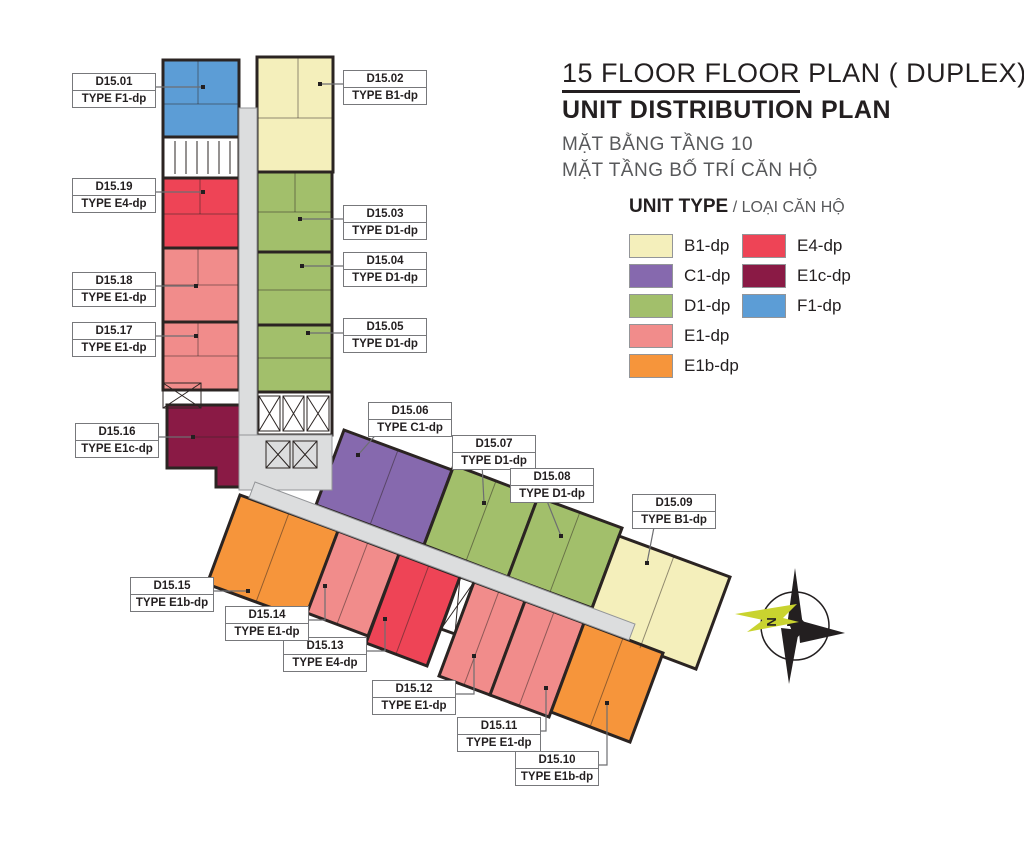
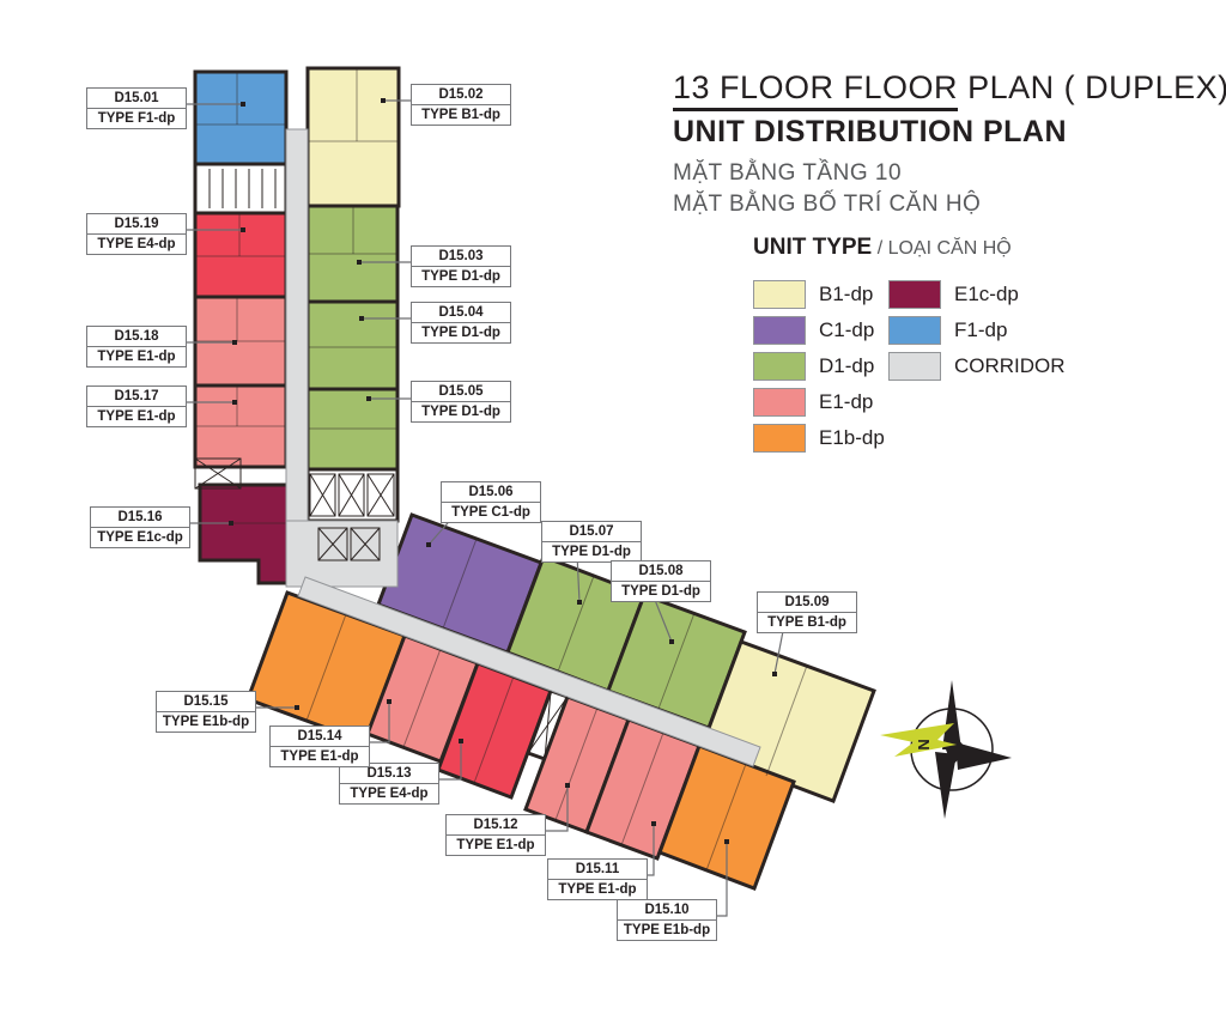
- 15 FLOOR FLOOR PLAN ( DUPLEX)
+ 13 FLOOR FLOOR PLAN ( DUPLEX)
  UNIT DISTRIBUTION PLAN
  MẶT BẰNG TẦNG 10
- MẶT TẦNG BỐ TRÍ CĂN HỘ
+ MẶT BẰNG BỐ TRÍ CĂN HỘ
  UNIT TYPE / LOẠI CĂN HỘ
  B1-dp
  C1-dp
  D1-dp
  E1-dp
  E1b-dp
- E4-dp
  E1c-dp
  F1-dp
+ CORRIDOR
  D15.01
  TYPE F1-dp
  D15.02
  TYPE B1-dp
  D15.03
  TYPE D1-dp
  D15.04
  TYPE D1-dp
  D15.05
  TYPE D1-dp
  D15.06
  TYPE C1-dp
  D15.07
  TYPE D1-dp
  D15.08
  TYPE D1-dp
  D15.09
  TYPE B1-dp
  D15.10
  TYPE E1b-dp
  D15.11
  TYPE E1-dp
  D15.12
  TYPE E1-dp
  D15.13
  TYPE E4-dp
  D15.14
  TYPE E1-dp
  D15.15
  TYPE E1b-dp
  D15.16
  TYPE E1c-dp
  D15.17
  TYPE E1-dp
  D15.18
  TYPE E1-dp
  D15.19
  TYPE E4-dp
